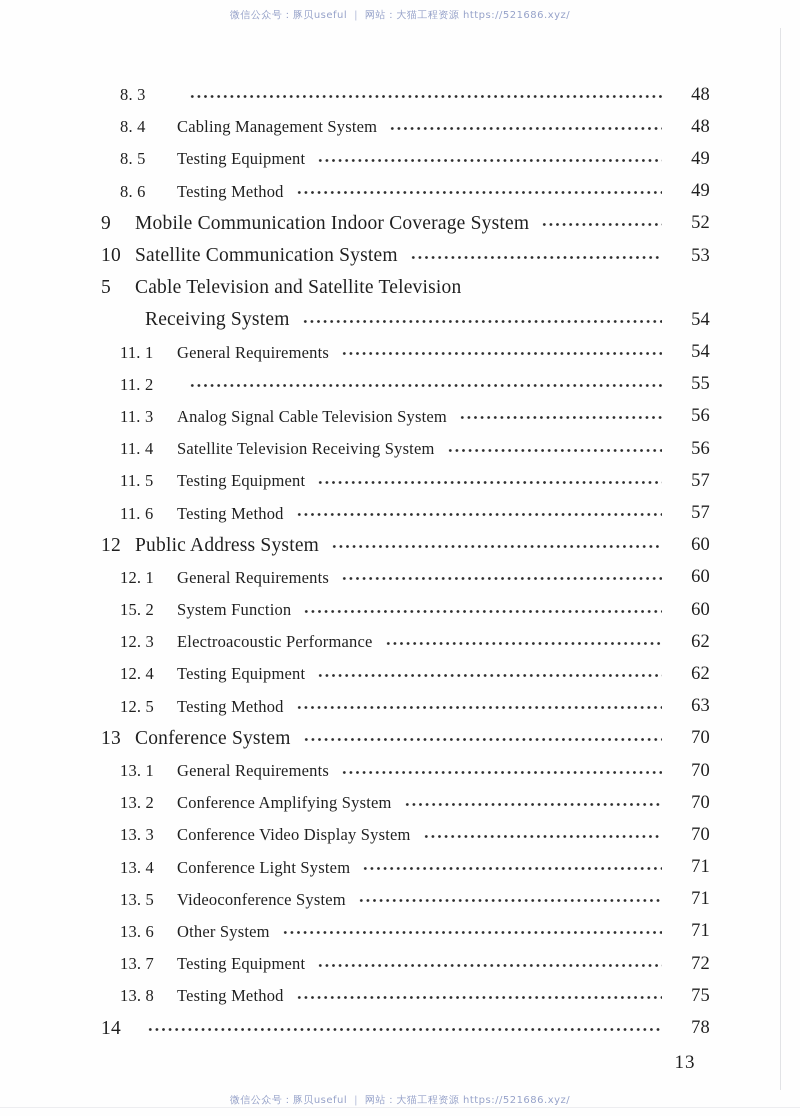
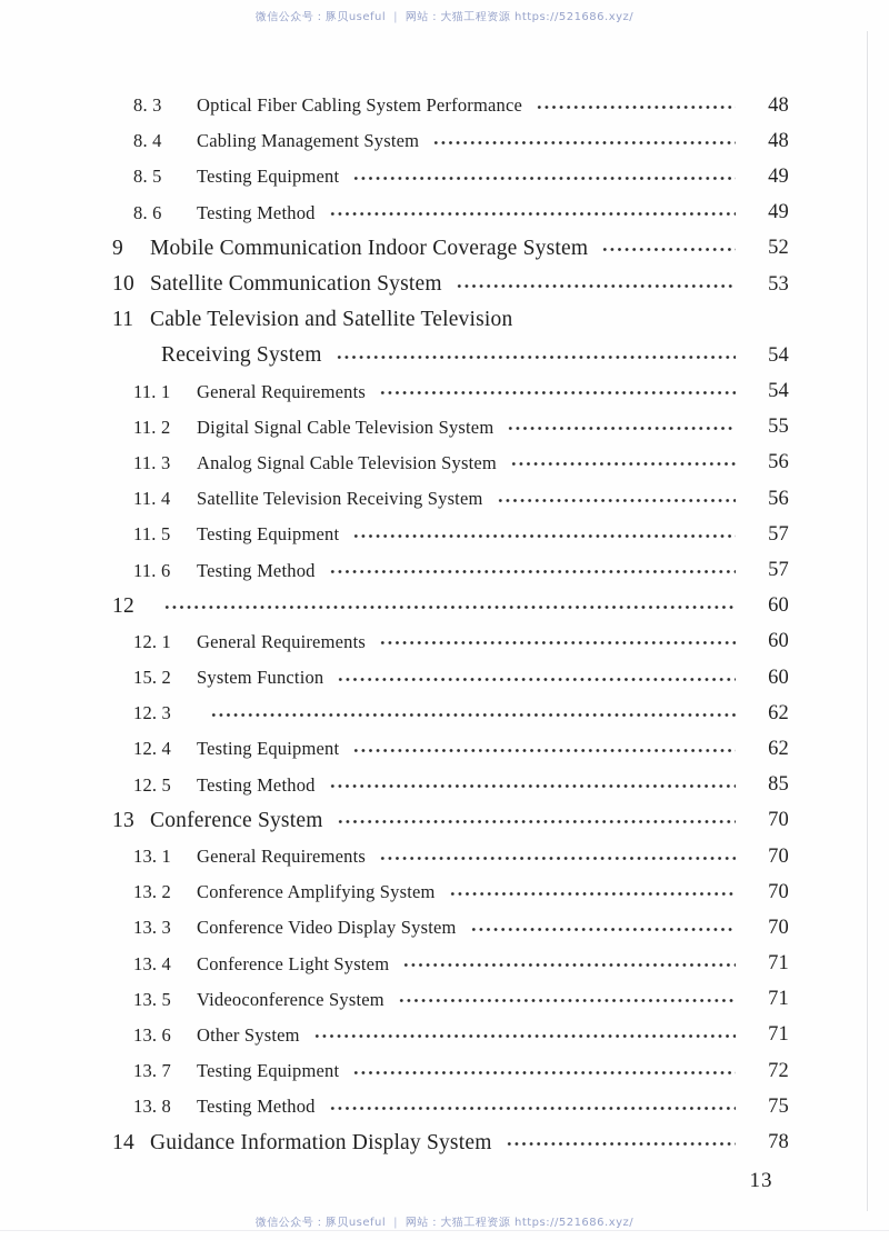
  微信公众号：豚贝useful ｜ 网站：大猫工程资源 https://521686.xyz/
  8. 3
+ Optical Fiber Cabling System Performance
  48
  8. 4
  Cabling Management System
  48
  8. 5
  Testing Equipment
  49
  8. 6
  Testing Method
  49
  9
  Mobile Communication Indoor Coverage System
  52
  10
  Satellite Communication System
  53
- 5
+ 11
  Cable Television and Satellite Television
  Receiving System
  54
  11. 1
  General Requirements
  54
  11. 2
+ Digital Signal Cable Television System
  55
  11. 3
  Analog Signal Cable Television System
  56
  11. 4
  Satellite Television Receiving System
  56
  11. 5
  Testing Equipment
  57
  11. 6
  Testing Method
  57
  12
- Public Address System
  60
  12. 1
  General Requirements
  60
  15. 2
  System Function
  60
  12. 3
- Electroacoustic Performance
  62
  12. 4
  Testing Equipment
  62
  12. 5
  Testing Method
- 63
+ 85
  13
  Conference System
  70
  13. 1
  General Requirements
  70
  13. 2
  Conference Amplifying System
  70
  13. 3
  Conference Video Display System
  70
  13. 4
  Conference Light System
  71
  13. 5
  Videoconference System
  71
  13. 6
  Other System
  71
  13. 7
  Testing Equipment
  72
  13. 8
  Testing Method
  75
  14
+ Guidance Information Display System
  78
  13
  微信公众号：豚贝useful ｜ 网站：大猫工程资源 https://521686.xyz/
